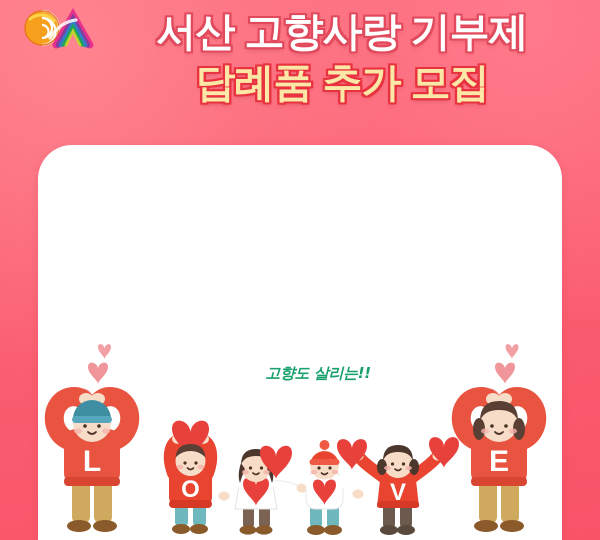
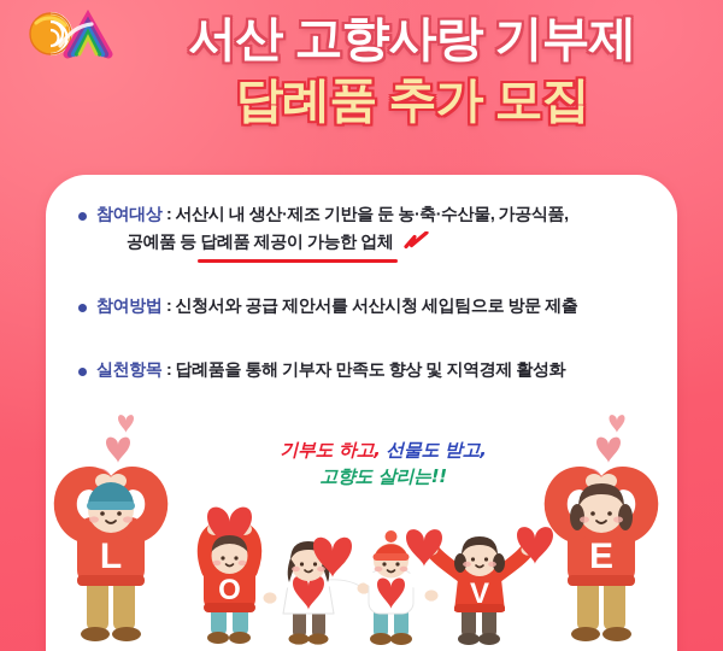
  서산 고향사랑 기부제
  답례품 추가 모집
+ 참여대상 : 서산시 내 생산·제조 기반을 둔 농·축·수산물, 가공식품,
+ 공예품 등 답례품 제공이 가능한 업체
+ 참여방법 : 신청서와 공급 제안서를 서산시청 세입팀으로 방문 제출
+ 실천항목 : 답례품을 통해 기부자 만족도 향상 및 지역경제 활성화
+ 기부도 하고, 선물도 받고,
  고향도 살리는!!
  L
  O
  V
  E
